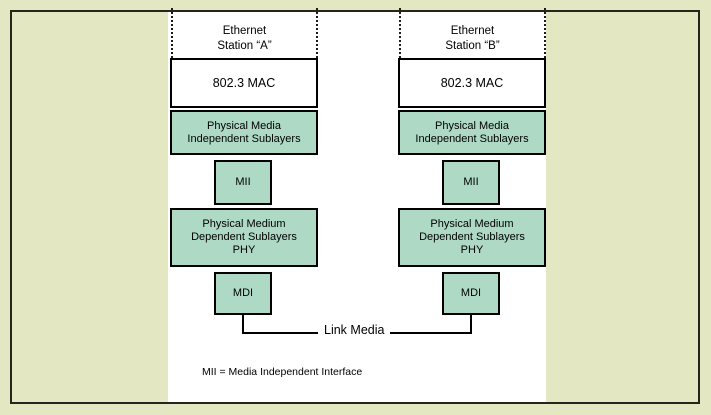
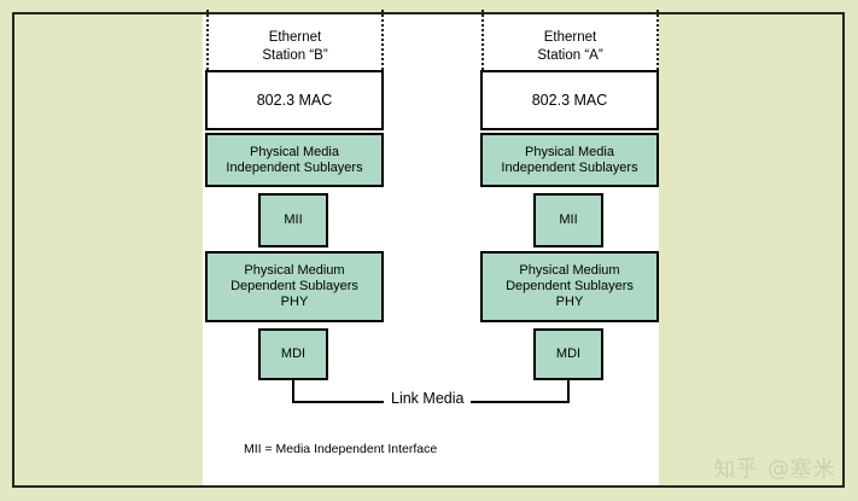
  Ethernet
- Station “A”
+ Station “B”
  802.3 MAC
  Physical Media
  Independent Sublayers
  MII
  Physical Medium
  Dependent Sublayers
  PHY
  MDI
  Ethernet
- Station “B”
+ Station “A”
  802.3 MAC
  Physical Media
  Independent Sublayers
  MII
  Physical Medium
  Dependent Sublayers
  PHY
  MDI
  Link Media
  MII = Media Independent Interface
+ 知乎 @塞米
